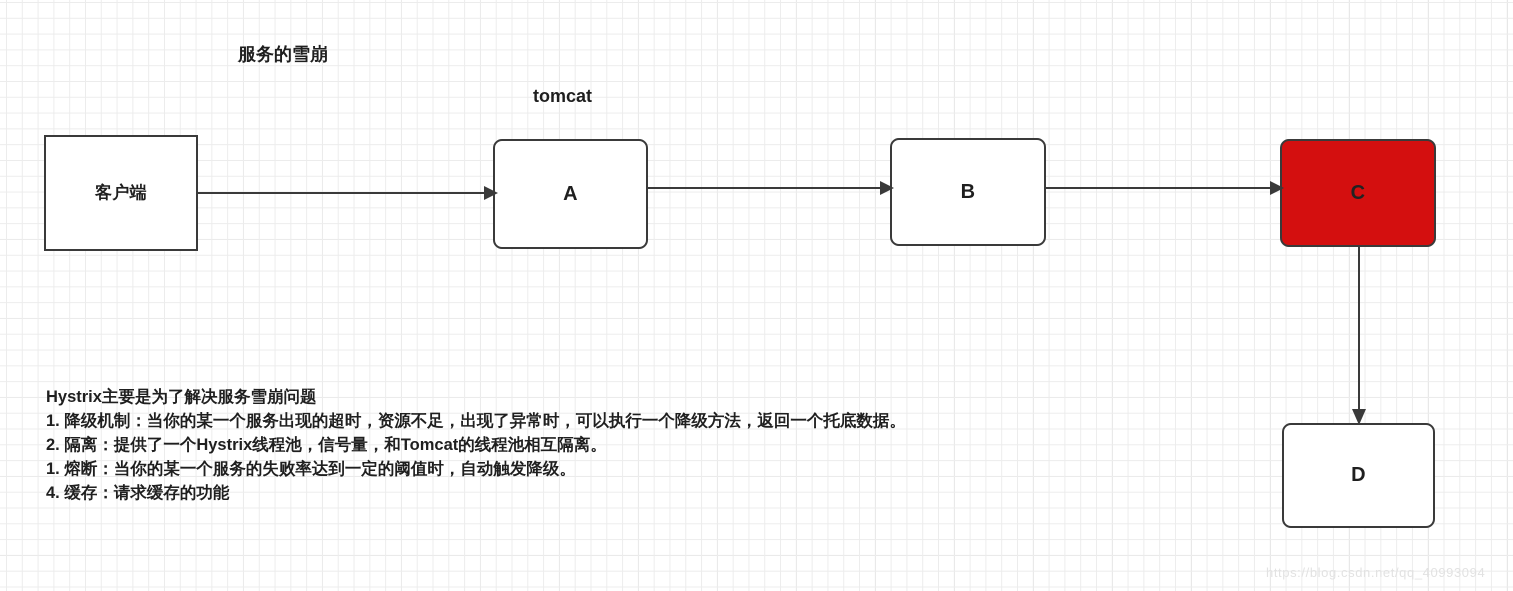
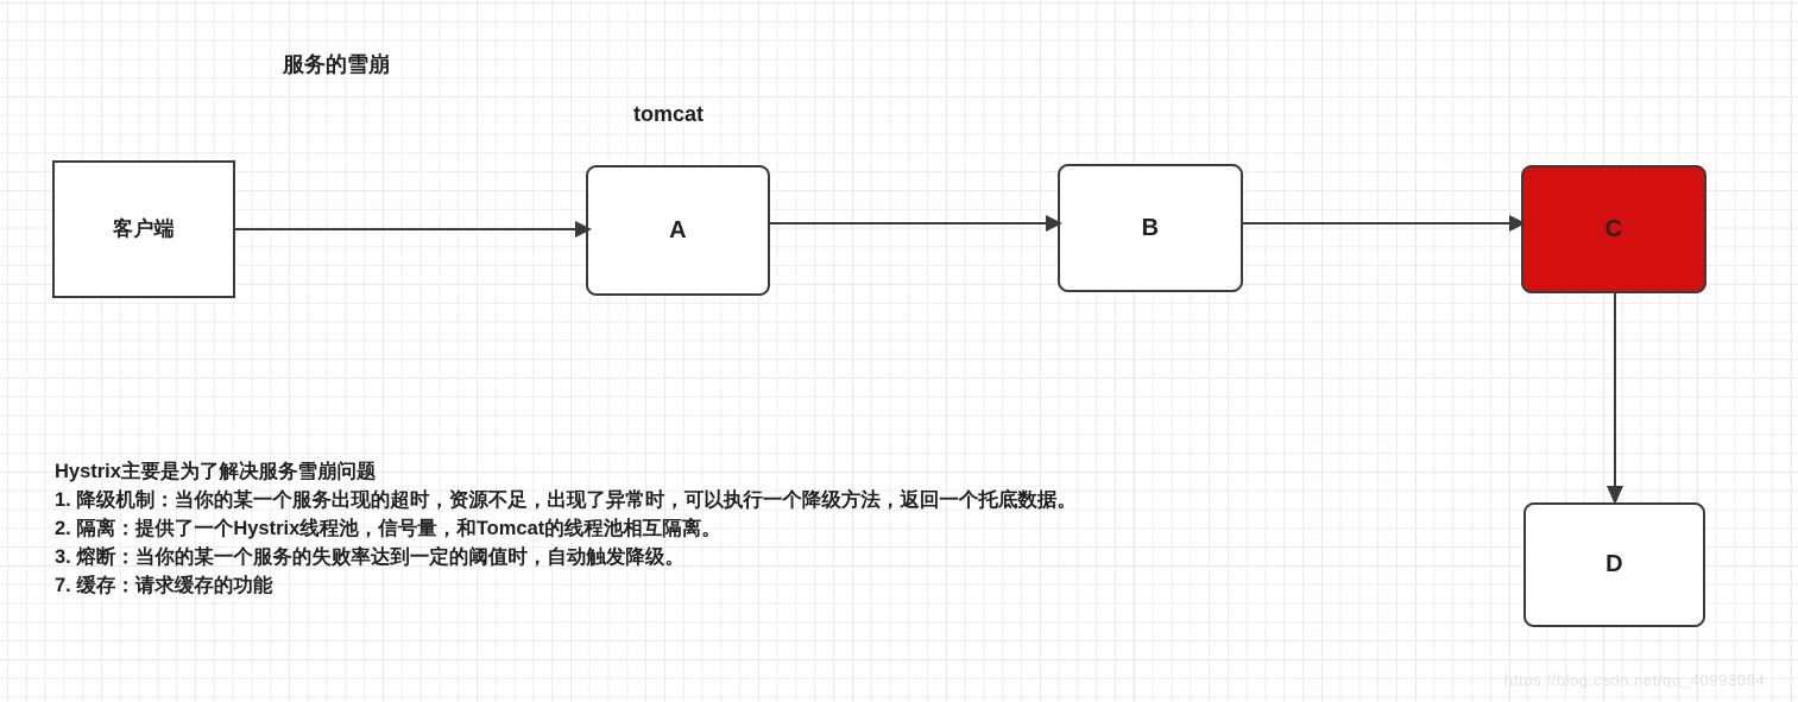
  服务的雪崩
  tomcat
  客户端
  A
  B
  C
  D
  Hystrix主要是为了解决服务雪崩问题
  1. 降级机制：当你的某一个服务出现的超时，资源不足，出现了异常时，可以执行一个降级方法，返回一个托底数据。
  2. 隔离：提供了一个Hystrix线程池，信号量，和Tomcat的线程池相互隔离。
- 1. 熔断：当你的某一个服务的失败率达到一定的阈值时，自动触发降级。
+ 3. 熔断：当你的某一个服务的失败率达到一定的阈值时，自动触发降级。
- 4. 缓存：请求缓存的功能
+ 7. 缓存：请求缓存的功能
  https://blog.csdn.net/qq_40993094
